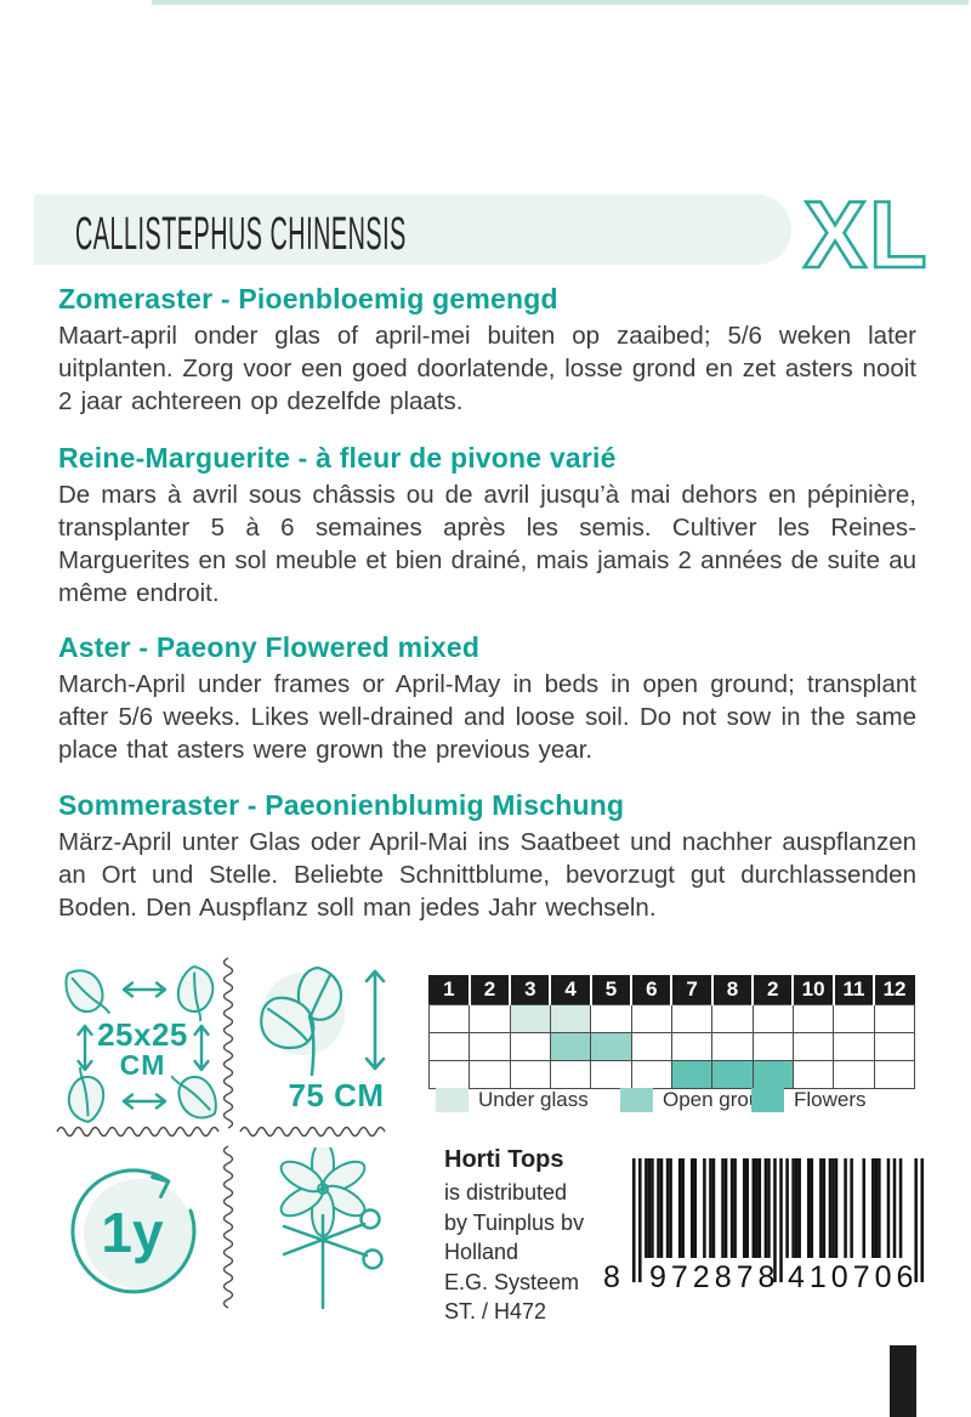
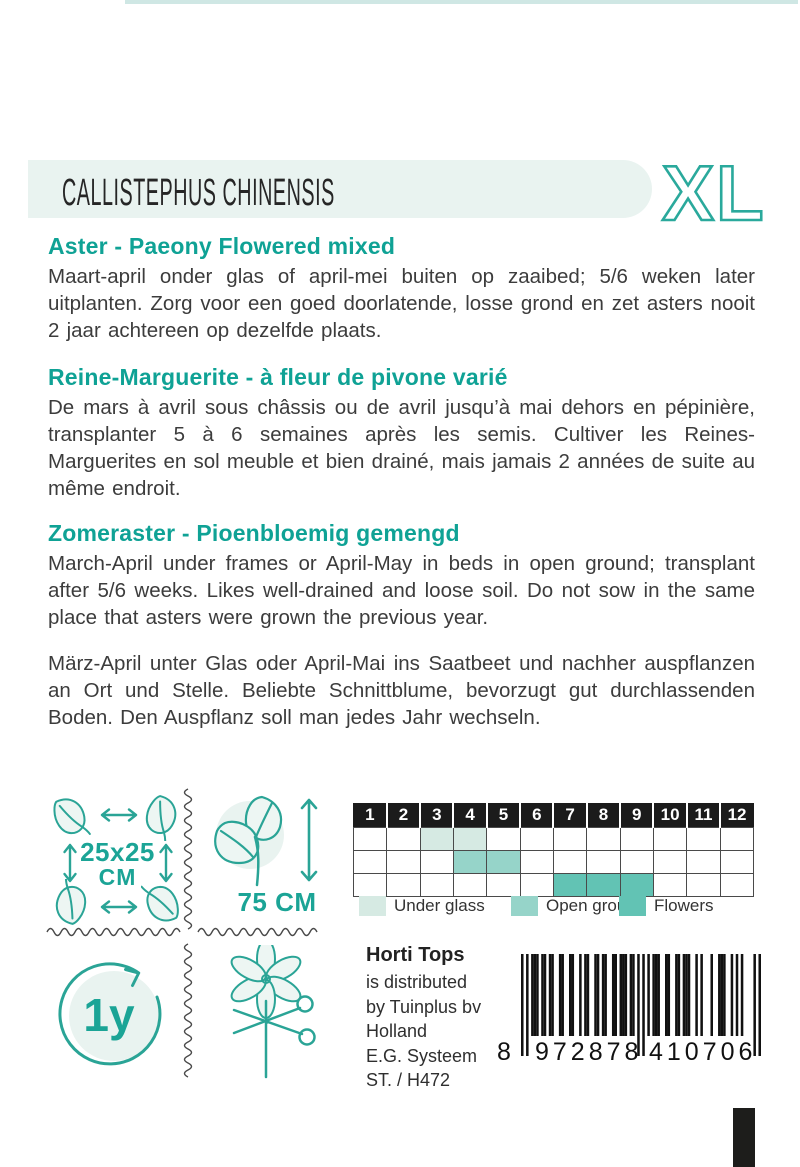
  CALLISTEPHUS CHINENSIS
  XL
- Zomeraster - Pioenbloemig gemengd
+ Aster - Paeony Flowered mixed
  Maart-april onder glas of april-mei buiten op zaaibed; 5/6 weken later uitplanten. Zorg voor een goed doorlatende, losse grond en zet asters nooit 2 jaar achtereen op dezelfde plaats.
  Reine-Marguerite - à fleur de pivone varié
  De mars à avril sous châssis ou de avril jusqu’à mai dehors en pépinière, transplanter 5 à 6 semaines après les semis. Cultiver les Reines-Marguerites en sol meuble et bien drainé, mais jamais 2 années de suite au même endroit.
- Aster - Paeony Flowered mixed
+ Zomeraster - Pioenbloemig gemengd
  March-April under frames or April-May in beds in open ground; transplant after 5/6 weeks. Likes well-drained and loose soil. Do not sow in the same place that asters were grown the previous year.
- Sommeraster - Paeonienblumig Mischung
  März-April unter Glas oder April-Mai ins Saatbeet und nachher auspflanzen an Ort und Stelle. Beliebte Schnittblume, bevorzugt gut durchlassenden Boden. Den Auspflanz soll man jedes Jahr wechseln.
  25x25
  CM
  75 CM
- 1	2	3	4	5	6	7	8	2	10	11	12
+ 1	2	3	4	5	6	7	8	9	10	11	12
  Under glass
  Open gro
  Flowers
  1y
  Horti Tops
  is distributed
  by Tuinplus bv
  Holland
  E.G. Systeem
  ST. / H472
  8
  972878
  410706
